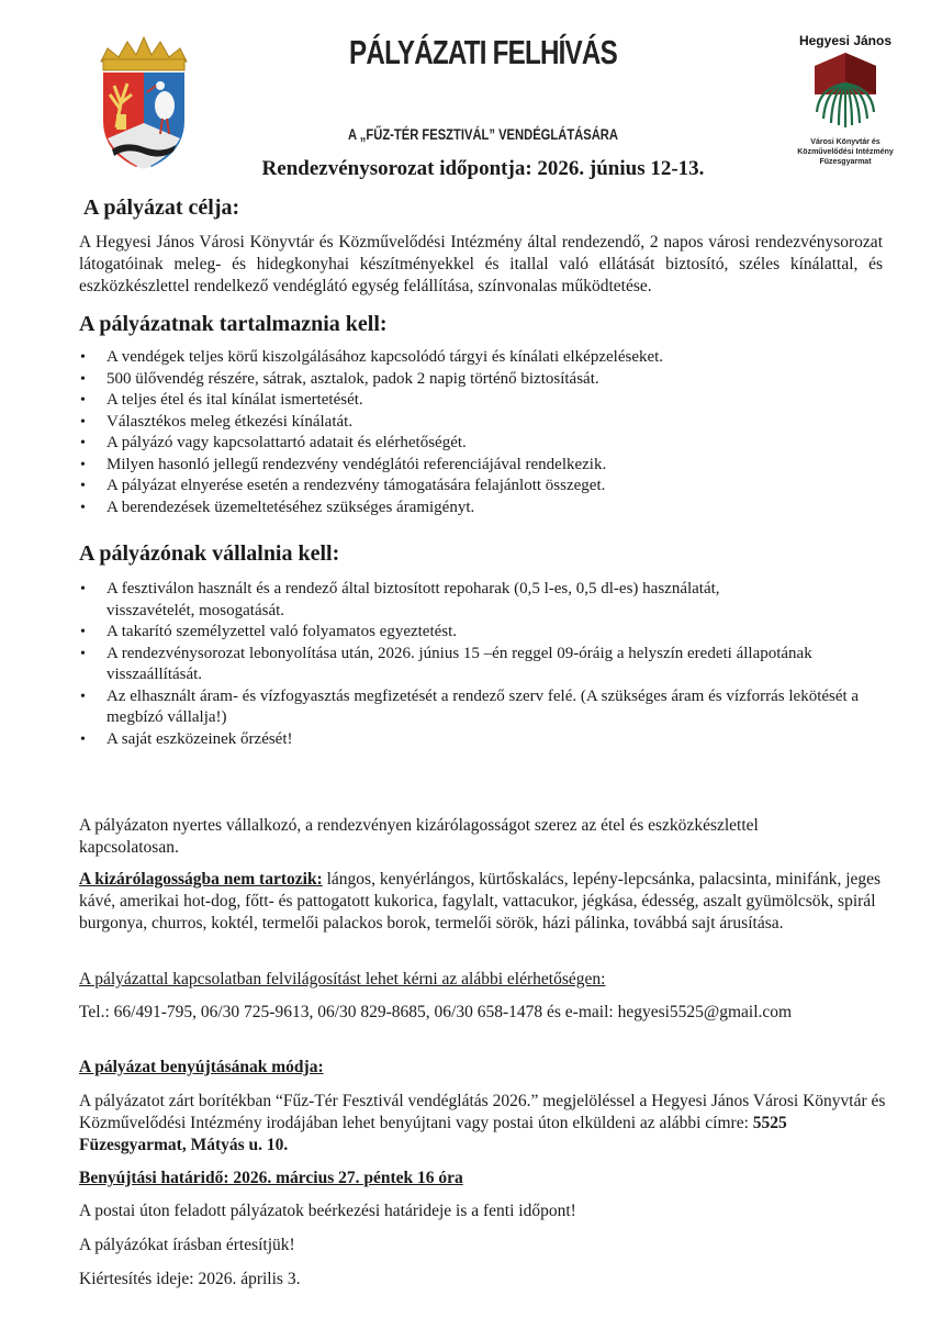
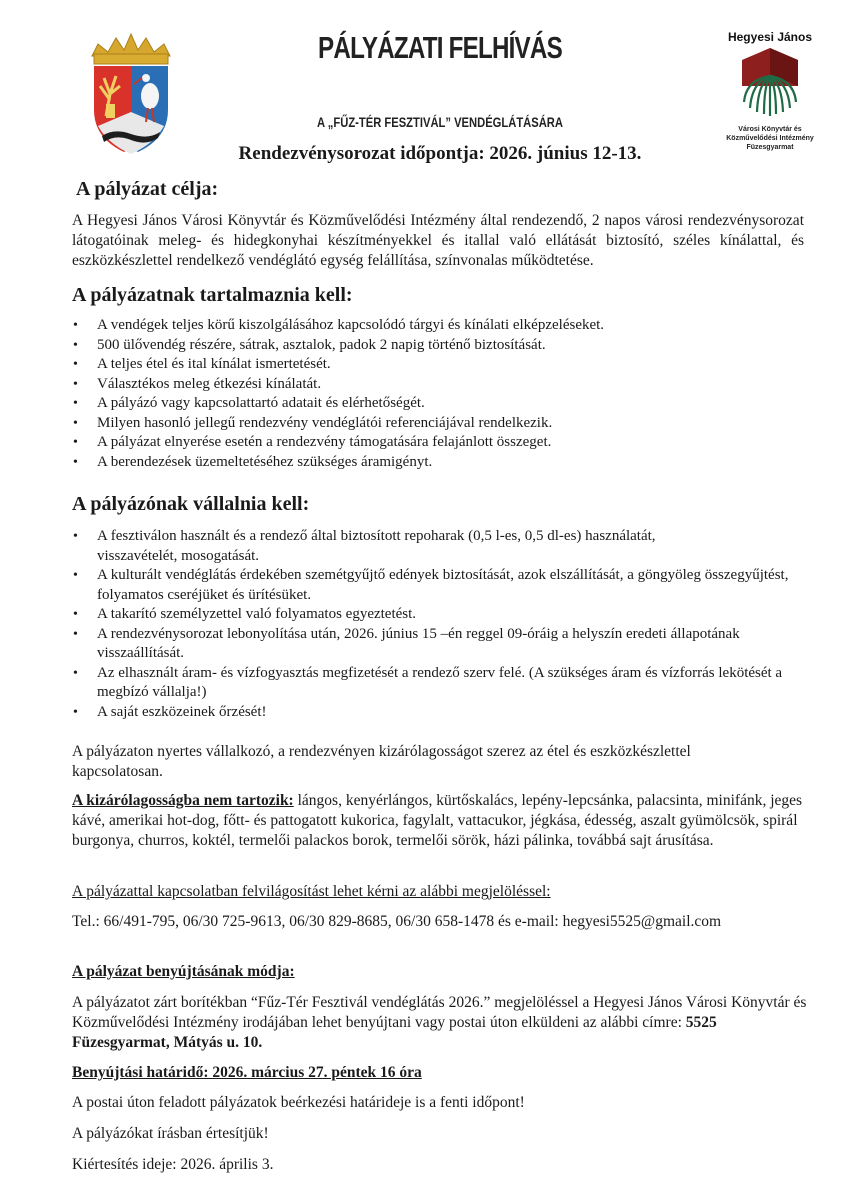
  Hegyesi János
  PÁLYÁZATI FELHÍVÁS
  A „FŰZ-TÉR FESZTIVÁL” VENDÉGLÁTÁSÁRA
  Rendezvénysorozat időpontja: 2026. június 12-13.
  A pályázat célja:
  A Hegyesi János Városi Könyvtár és Közművelődési Intézmény által rendezendő, 2 napos városi rendezvénysorozat látogatóinak meleg- és hidegkonyhai készítményekkel és itallal való ellátását biztosító, széles kínálattal, és eszközkészlettel rendelkező vendéglátó egység felállítása, színvonalas működtetése.
  A pályázatnak tartalmaznia kell:
  A vendégek teljes körű kiszolgálásához kapcsolódó tárgyi és kínálati elképzeléseket.
  500 ülővendég részére, sátrak, asztalok, padok 2 napig történő biztosítását.
  A teljes étel és ital kínálat ismertetését.
  Választékos meleg étkezési kínálatát.
  A pályázó vagy kapcsolattartó adatait és elérhetőségét.
  Milyen hasonló jellegű rendezvény vendéglátói referenciájával rendelkezik.
  A pályázat elnyerése esetén a rendezvény támogatására felajánlott összeget.
  A berendezések üzemeltetéséhez szükséges áramigényt.
  A pályázónak vállalnia kell:
  A fesztiválon használt és a rendező által biztosított repoharak (0,5 l-es, 0,5 dl-es) használatát, visszavételét, mosogatását.
+ A kulturált vendéglátás érdekében szemétgyűjtő edények biztosítását, azok elszállítását, a göngyöleg összegyűjtést, folyamatos cseréjüket és ürítésüket.
  A takarító személyzettel való folyamatos egyeztetést.
  A rendezvénysorozat lebonyolítása után, 2026. június 15 –én reggel 09-óráig a helyszín eredeti állapotának visszaállítását.
  Az elhasznált áram- és vízfogyasztás megfizetését a rendező szerv felé. (A szükséges áram és vízforrás lekötését a megbízó vállalja!)
  A saját eszközeinek őrzését!
  A pályázaton nyertes vállalkozó, a rendezvényen kizárólagosságot szerez az étel és eszközkészlettel kapcsolatosan.
  A kizárólagosságba nem tartozik: lángos, kenyérlángos, kürtőskalács, lepény-lepcsánka, palacsinta, minifánk, jeges kávé, amerikai hot-dog, főtt- és pattogatott kukorica, fagylalt, vattacukor, jégkása, édesség, aszalt gyümölcsök, spirál burgonya, churros, koktél, termelői palackos borok, termelői sörök, házi pálinka, továbbá sajt árusítása.
- A pályázattal kapcsolatban felvilágosítást lehet kérni az alábbi elérhetőségen:
+ A pályázattal kapcsolatban felvilágosítást lehet kérni az alábbi megjelöléssel:
  Tel.: 66/491-795, 06/30 725-9613, 06/30 829-8685, 06/30 658-1478 és e-mail: hegyesi5525@gmail.com
  A pályázat benyújtásának módja:
  A pályázatot zárt borítékban “Fűz-Tér Fesztivál vendéglátás 2026.” megjelöléssel a Hegyesi János Városi Könyvtár és Közművelődési Intézmény irodájában lehet benyújtani vagy postai úton elküldeni az alábbi címre: 5525 Füzesgyarmat, Mátyás u. 10.
  Benyújtási határidő: 2026. március 27. péntek 16 óra
  A postai úton feladott pályázatok beérkezési határideje is a fenti időpont!
  A pályázókat írásban értesítjük!
  Kiértesítés ideje: 2026. április 3.
